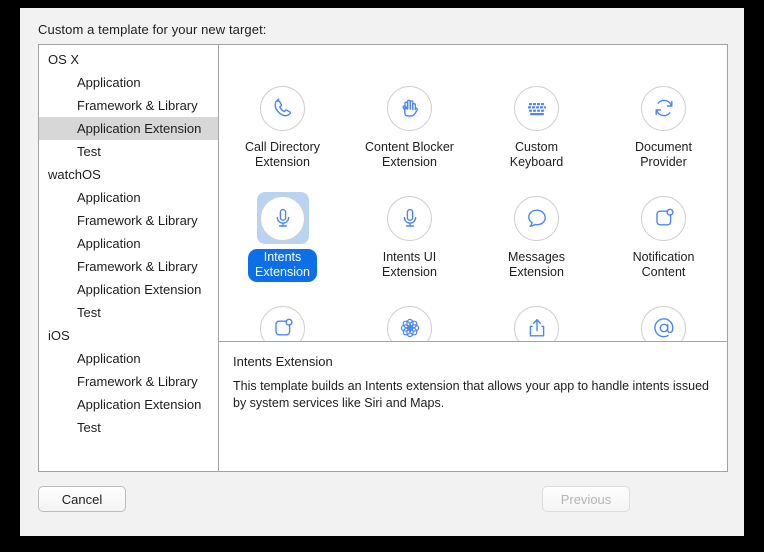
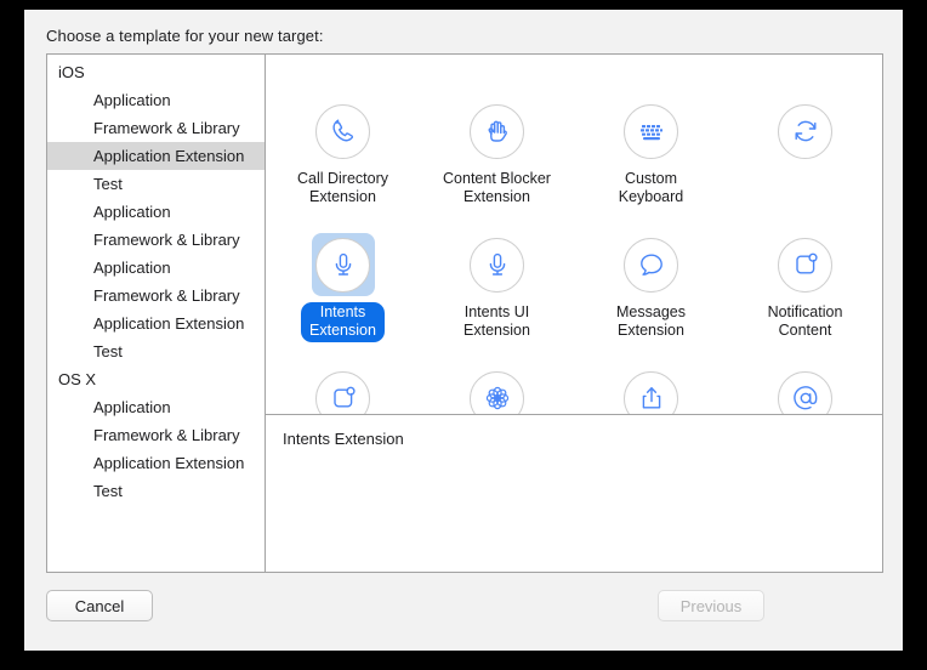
- Custom a template for your new target:
+ Choose a template for your new target:
- OS X
+ iOS
  Application
  Framework & Library
  Application Extension
  Test
- watchOS
  Application
  Framework & Library
  Application
  Framework & Library
  Application Extension
  Test
- iOS
+ OS X
  Application
  Framework & Library
  Application Extension
  Test
  Call Directory
  Extension
  Content Blocker
  Extension
  Custom
  Keyboard
- Document
- Provider
  Intents
  Extension
  Intents UI
  Extension
  Messages
  Extension
  Notification
  Content
  Intents Extension
- This template builds an Intents extension that allows your app to handle intents issued by system services like Siri and Maps.
  Cancel
  Previous
